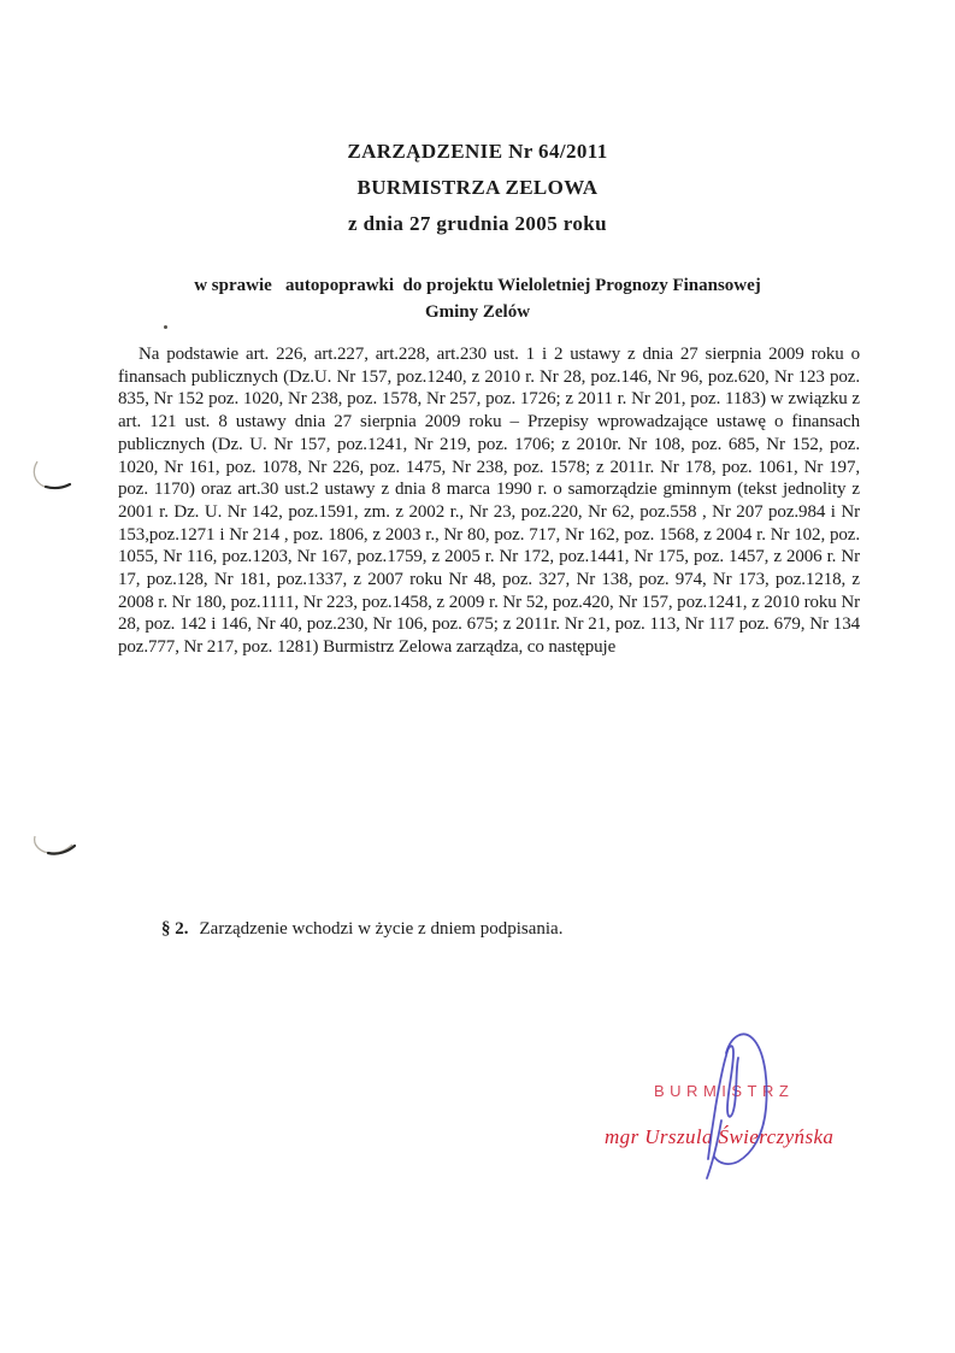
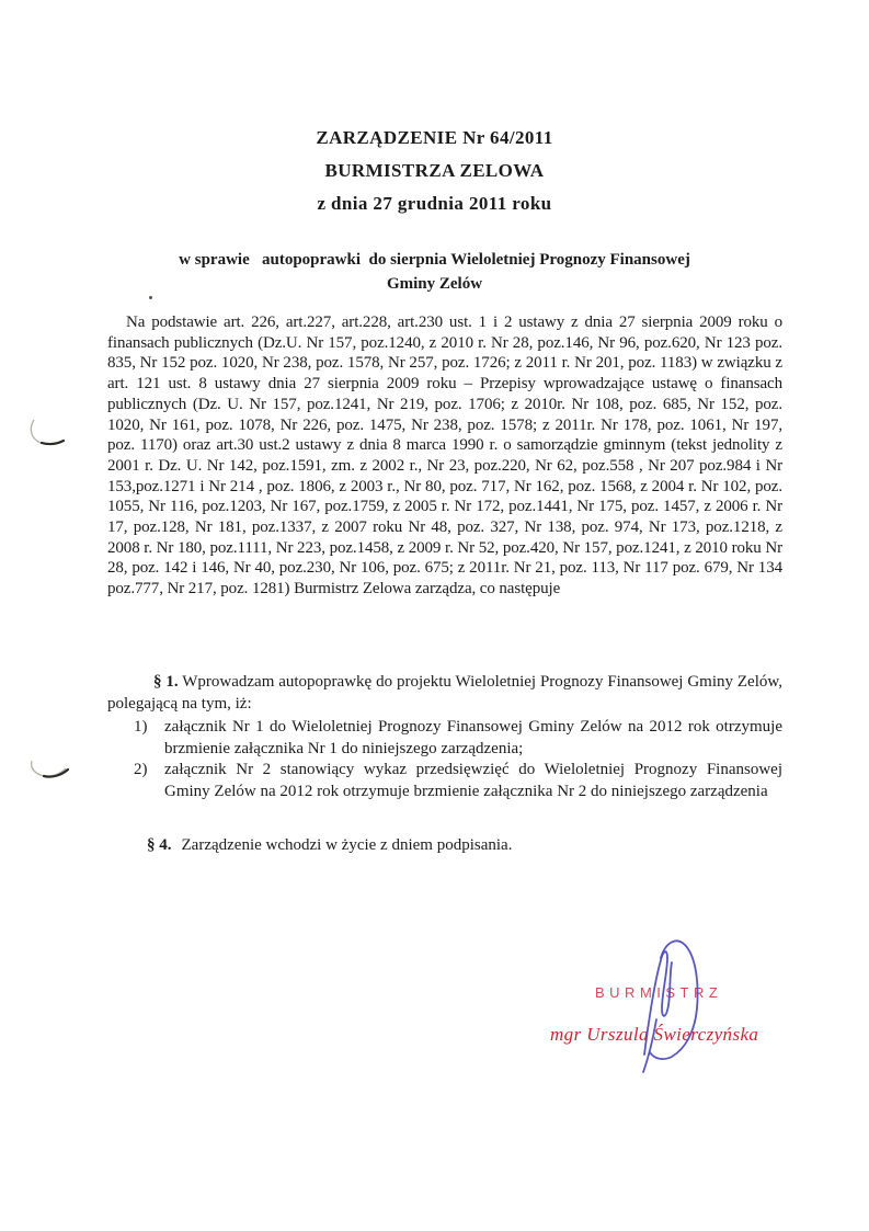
  ZARZĄDZENIE Nr 64/2011
  BURMISTRZA ZELOWA
- z dnia 27 grudnia 2005 roku
+ z dnia 27 grudnia 2011 roku
- w sprawie autopoprawki do projektu Wieloletniej Prognozy Finansowej
+ w sprawie autopoprawki do sierpnia Wieloletniej Prognozy Finansowej
  Gminy Zelów
  Na podstawie art. 226, art.227, art.228, art.230 ust. 1 i 2 ustawy z dnia 27 sierpnia 2009 roku o finansach publicznych (Dz.U. Nr 157, poz.1240, z 2010 r. Nr 28, poz.146, Nr 96, poz.620, Nr 123 poz. 835, Nr 152 poz. 1020, Nr 238, poz. 1578, Nr 257, poz. 1726; z 2011 r. Nr 201, poz. 1183) w związku z art. 121 ust. 8 ustawy dnia 27 sierpnia 2009 roku – Przepisy wprowadzające ustawę o finansach publicznych (Dz. U. Nr 157, poz.1241, Nr 219, poz. 1706; z 2010r. Nr 108, poz. 685, Nr 152, poz. 1020, Nr 161, poz. 1078, Nr 226, poz. 1475, Nr 238, poz. 1578; z 2011r. Nr 178, poz. 1061, Nr 197, poz. 1170) oraz art.30 ust.2 ustawy z dnia 8 marca 1990 r. o samorządzie gminnym (tekst jednolity z 2001 r. Dz. U. Nr 142, poz.1591, zm. z 2002 r., Nr 23, poz.220, Nr 62, poz.558 , Nr 207 poz.984 i Nr 153,poz.1271 i Nr 214 , poz. 1806, z 2003 r., Nr 80, poz. 717, Nr 162, poz. 1568, z 2004 r. Nr 102, poz. 1055, Nr 116, poz.1203, Nr 167, poz.1759, z 2005 r. Nr 172, poz.1441, Nr 175, poz. 1457, z 2006 r. Nr 17, poz.128, Nr 181, poz.1337, z 2007 roku Nr 48, poz. 327, Nr 138, poz. 974, Nr 173, poz.1218, z 2008 r. Nr 180, poz.1111, Nr 223, poz.1458, z 2009 r. Nr 52, poz.420, Nr 157, poz.1241, z 2010 roku Nr 28, poz. 142 i 146, Nr 40, poz.230, Nr 106, poz. 675; z 2011r. Nr 21, poz. 113, Nr 117 poz. 679, Nr 134 poz.777, Nr 217, poz. 1281) Burmistrz Zelowa zarządza, co następuje
+ § 1. Wprowadzam autopoprawkę do projektu Wieloletniej Prognozy Finansowej Gminy Zelów, polegającą na tym, iż:
+ 1)
+ załącznik Nr 1 do Wieloletniej Prognozy Finansowej Gminy Zelów na 2012 rok otrzymuje brzmienie załącznika Nr 1 do niniejszego zarządzenia;
+ 2)
+ załącznik Nr 2 stanowiący wykaz przedsięwzięć do Wieloletniej Prognozy Finansowej Gminy Zelów na 2012 rok otrzymuje brzmienie załącznika Nr 2 do niniejszego zarządzenia
- § 2. Zarządzenie wchodzi w życie z dniem podpisania.
+ § 4. Zarządzenie wchodzi w życie z dniem podpisania.
  BURMISTRZ
  mgr Urszula Świerczyńska
